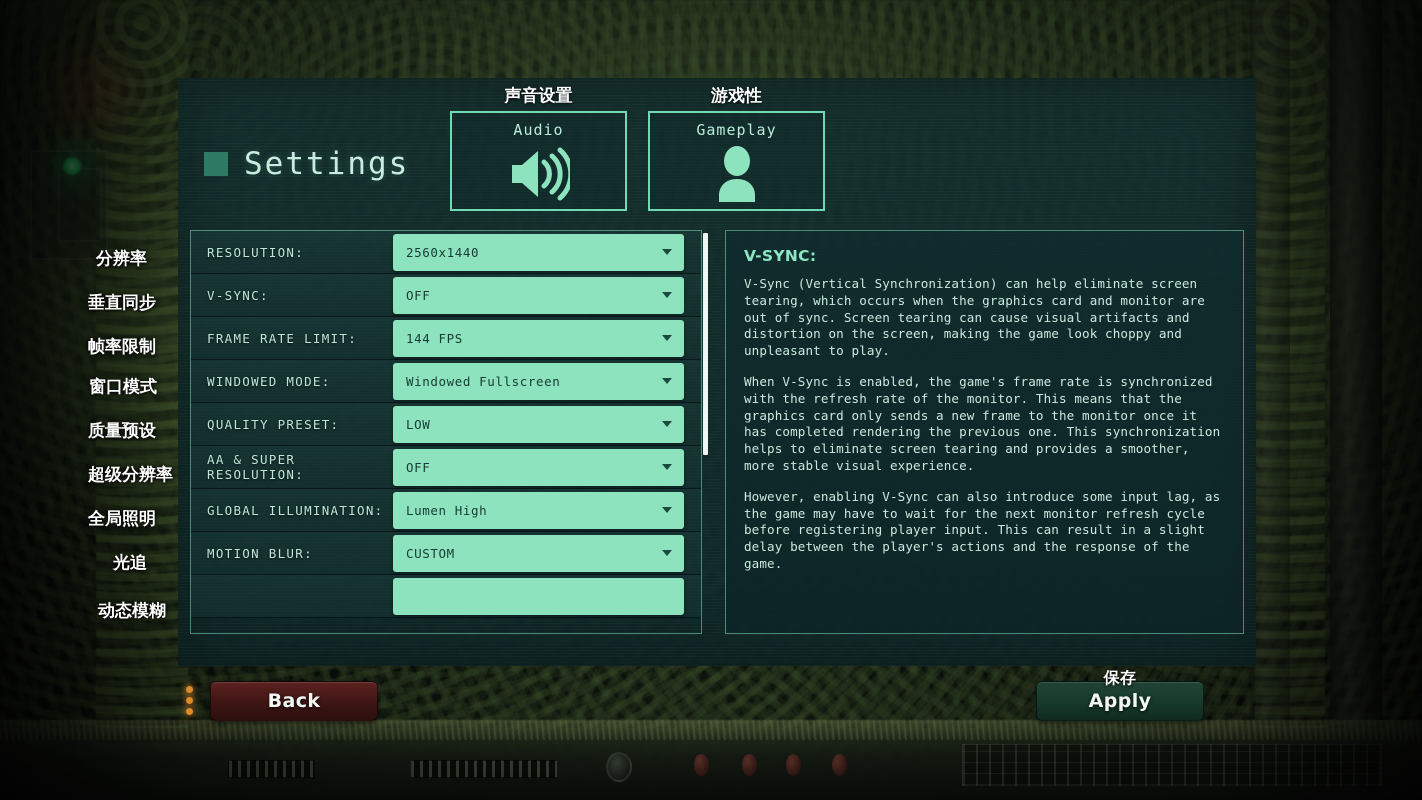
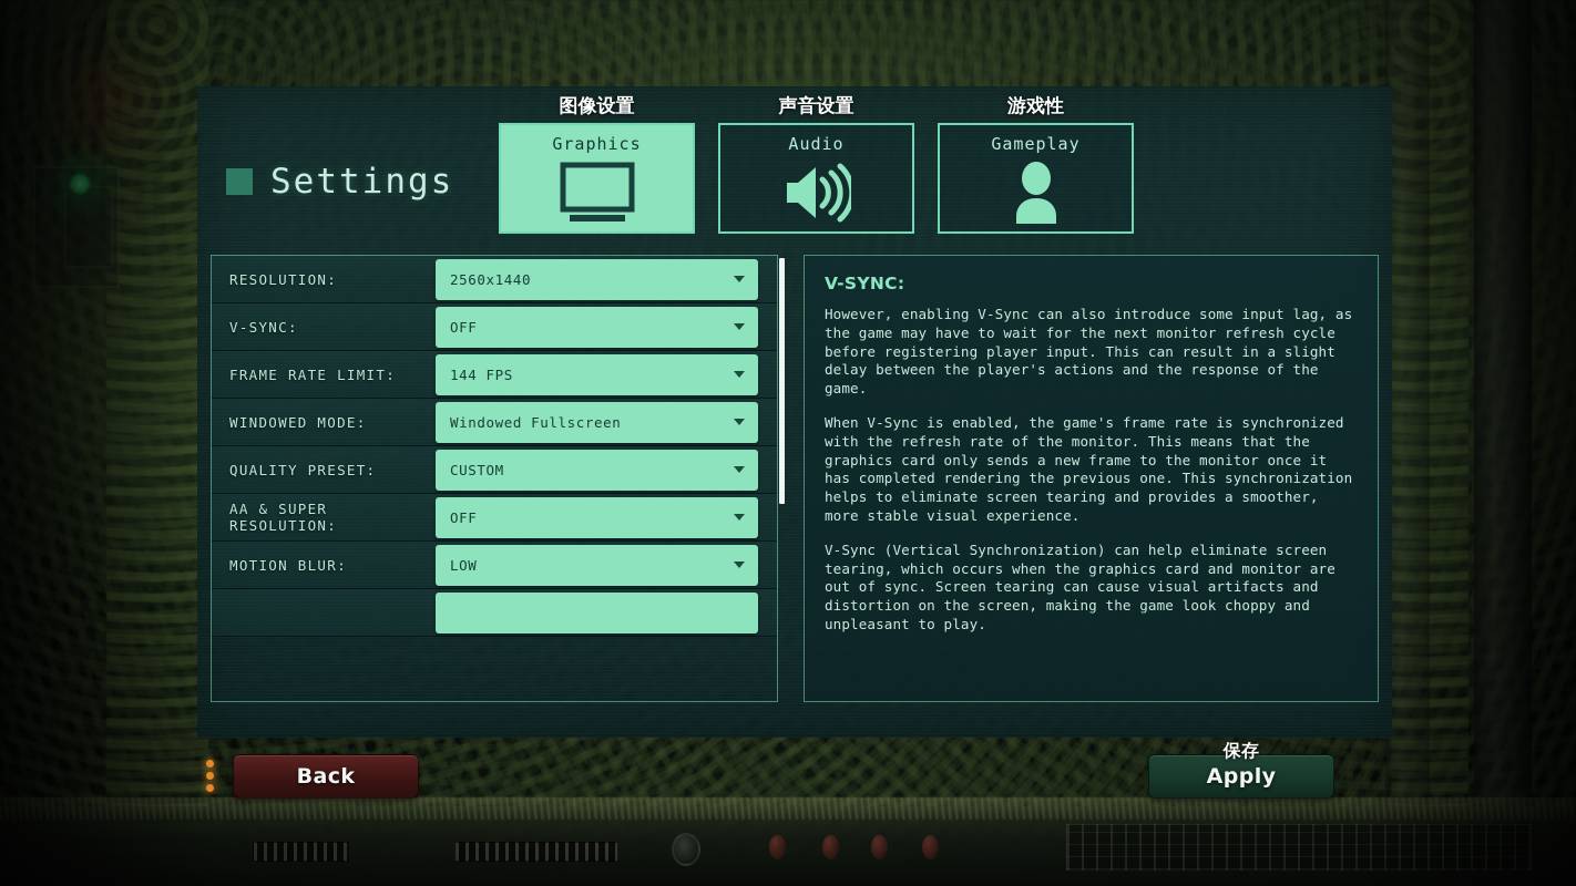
- 分辨率
- 垂直同步
- 帧率限制
- 窗口模式
- 质量预设
- 超级分辨率
- 全局照明
- 光追
- 动态模糊
  Settings
+ 图像设置
+ Graphics
  声音设置
  Audio
  游戏性
  Gameplay
  RESOLUTION:
  2560x1440
  V-SYNC:
  OFF
  FRAME RATE LIMIT:
  144 FPS
  WINDOWED MODE:
  Windowed Fullscreen
  QUALITY PRESET:
- LOW
+ CUSTOM
  AA & SUPER RESOLUTION:
  OFF
- GLOBAL ILLUMINATION:
- Lumen High
  MOTION BLUR:
- CUSTOM
+ LOW
  V-SYNC:
- V-Sync (Vertical Synchronization) can help eliminate screen tearing, which occurs when the graphics card and monitor are out of sync. Screen tearing can cause visual artifacts and distortion on the screen, making the game look choppy and unpleasant to play.
+ However, enabling V-Sync can also introduce some input lag, as the game may have to wait for the next monitor refresh cycle before registering player input. This can result in a slight delay between the player's actions and the response of the game.
  When V-Sync is enabled, the game's frame rate is synchronized with the refresh rate of the monitor. This means that the graphics card only sends a new frame to the monitor once it has completed rendering the previous one. This synchronization helps to eliminate screen tearing and provides a smoother, more stable visual experience.
- However, enabling V-Sync can also introduce some input lag, as the game may have to wait for the next monitor refresh cycle before registering player input. This can result in a slight delay between the player's actions and the response of the game.
+ V-Sync (Vertical Synchronization) can help eliminate screen tearing, which occurs when the graphics card and monitor are out of sync. Screen tearing can cause visual artifacts and distortion on the screen, making the game look choppy and unpleasant to play.
  Back
  保存
  Apply
